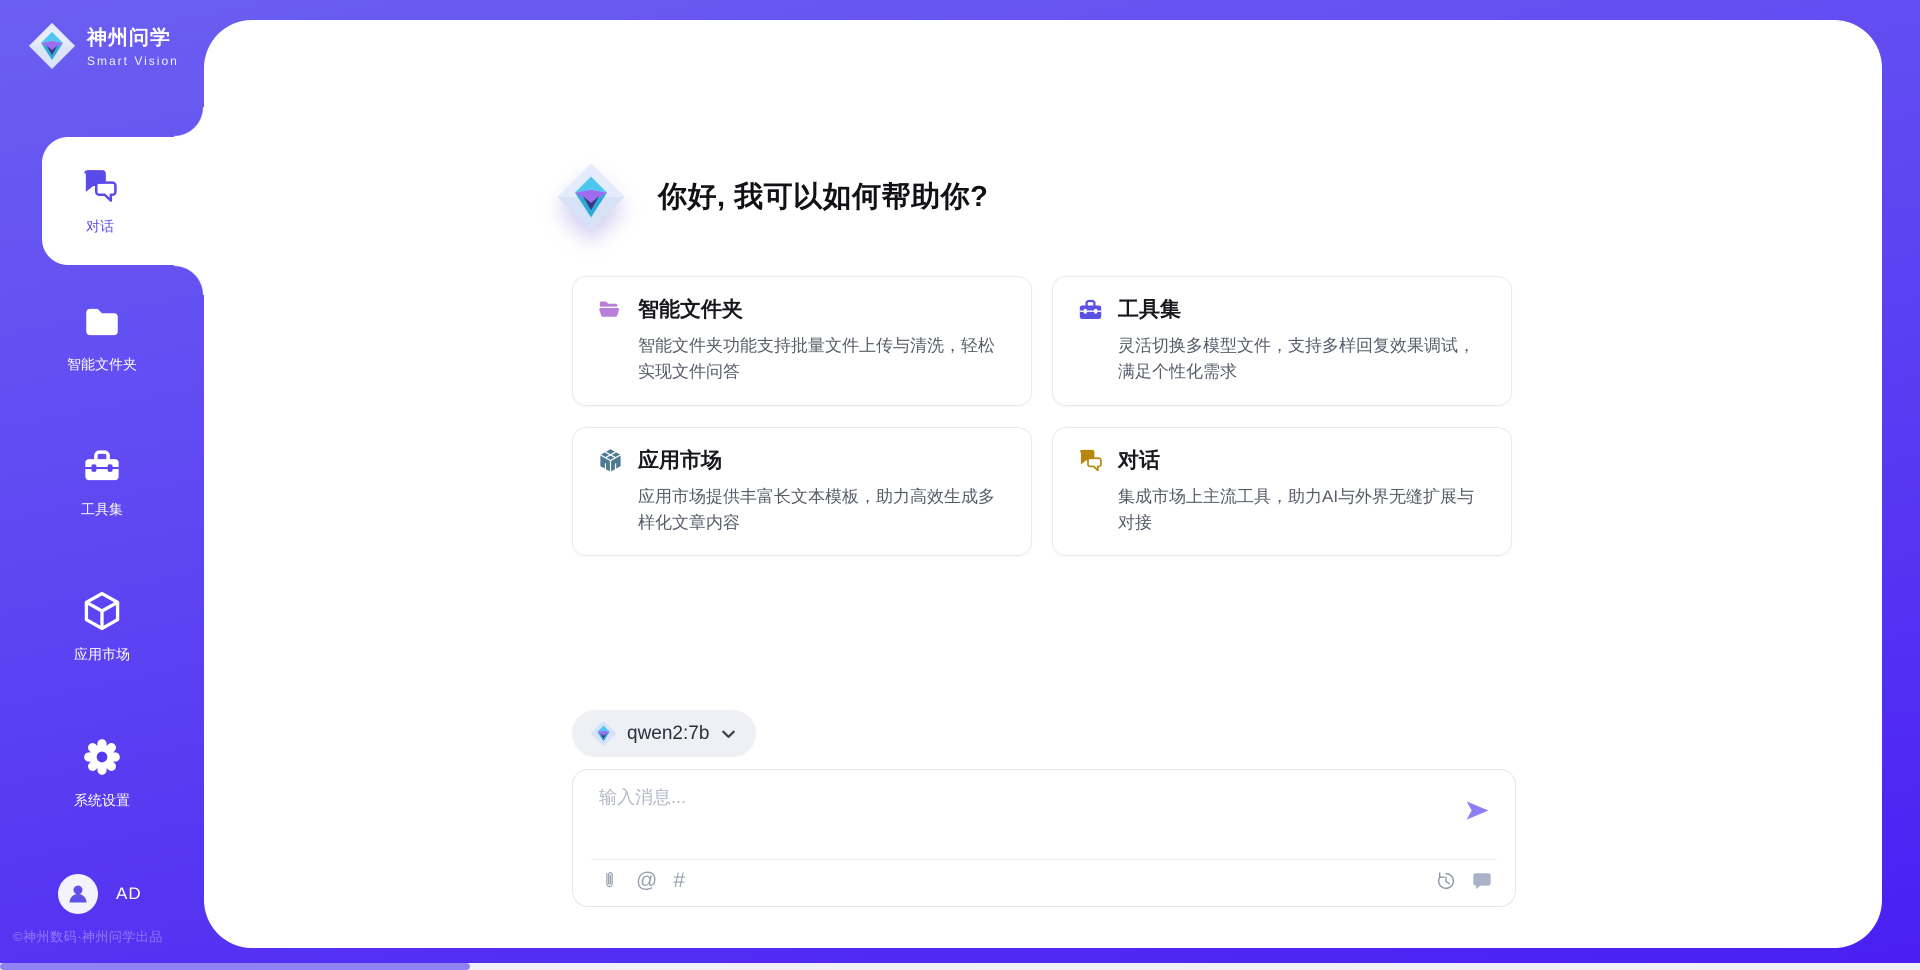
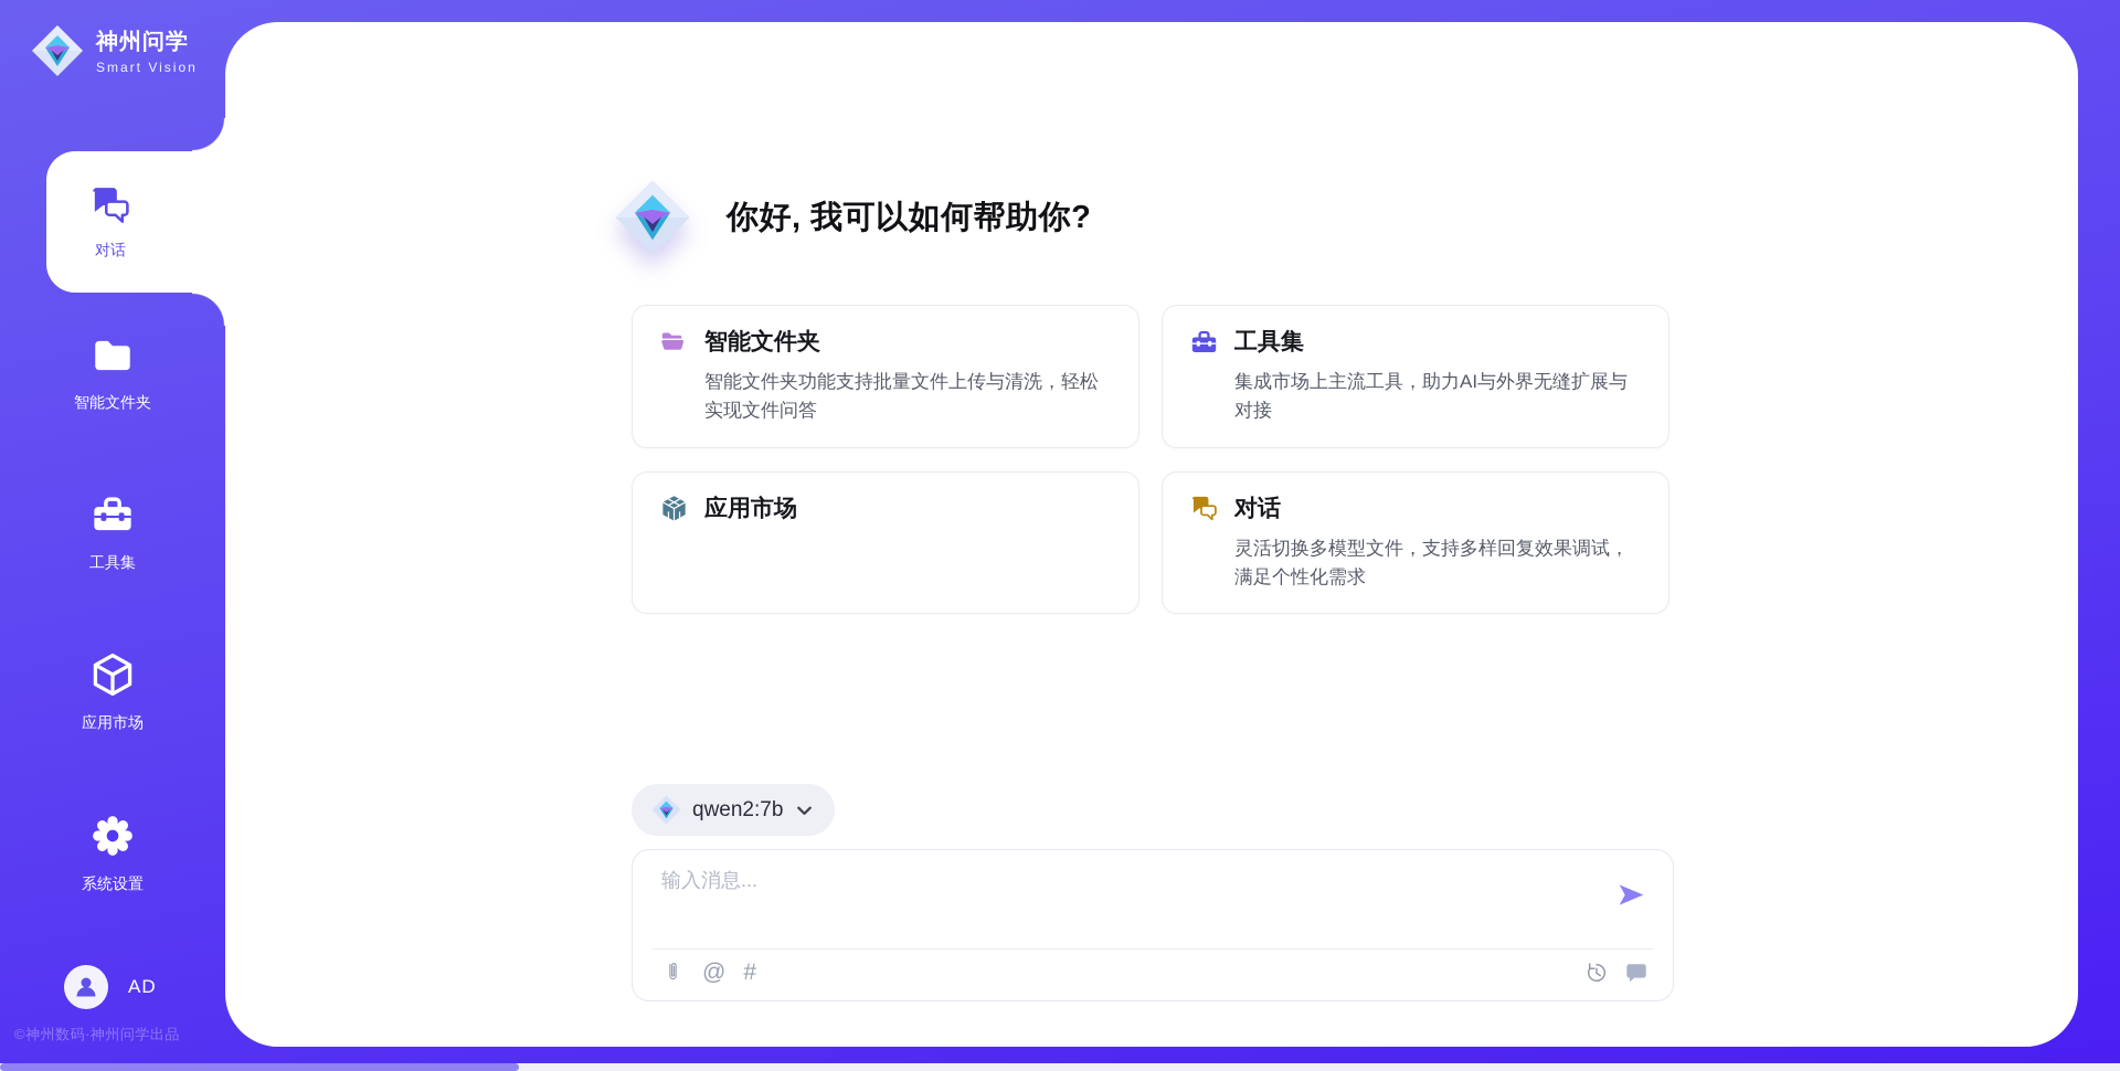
  神州问学
  Smart Vision
  对话
  智能文件夹
  工具集
  应用市场
  系统设置
  AD
  ©神州数码·神州问学出品
  你好, 我可以如何帮助你?
  智能文件夹
  智能文件夹功能支持批量文件上传与清洗，轻松实现文件问答
  工具集
- 灵活切换多模型文件，支持多样回复效果调试，满足个性化需求
+ 集成市场上主流工具，助力AI与外界无缝扩展与对接
  应用市场
- 应用市场提供丰富长文本模板，助力高效生成多样化文章内容
  对话
- 集成市场上主流工具，助力AI与外界无缝扩展与对接
+ 灵活切换多模型文件，支持多样回复效果调试，满足个性化需求
  qwen2:7b
  输入消息...
  @
  #
